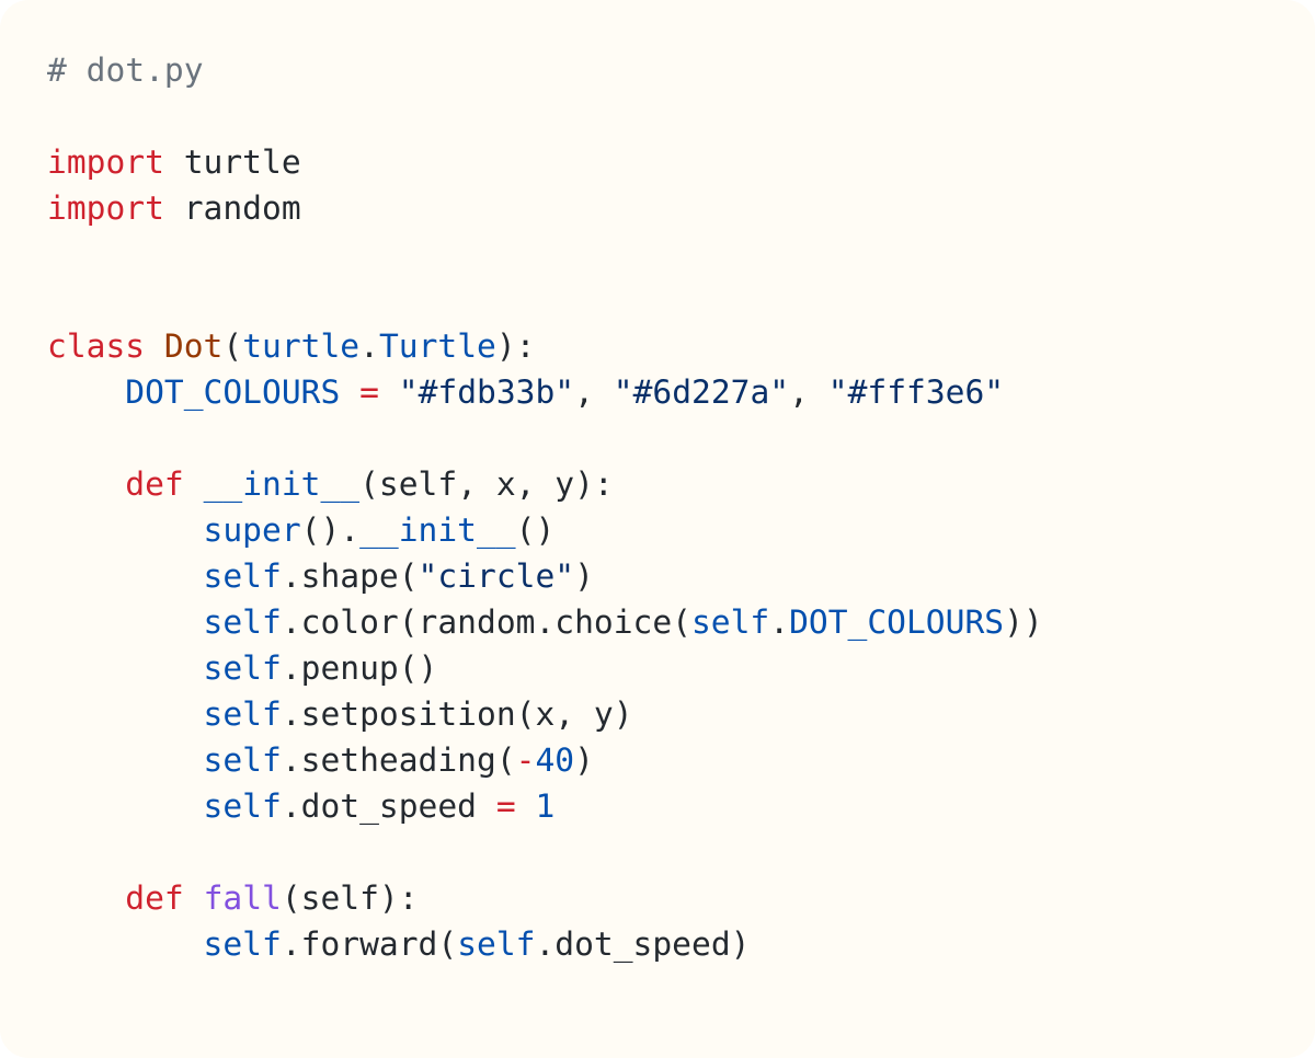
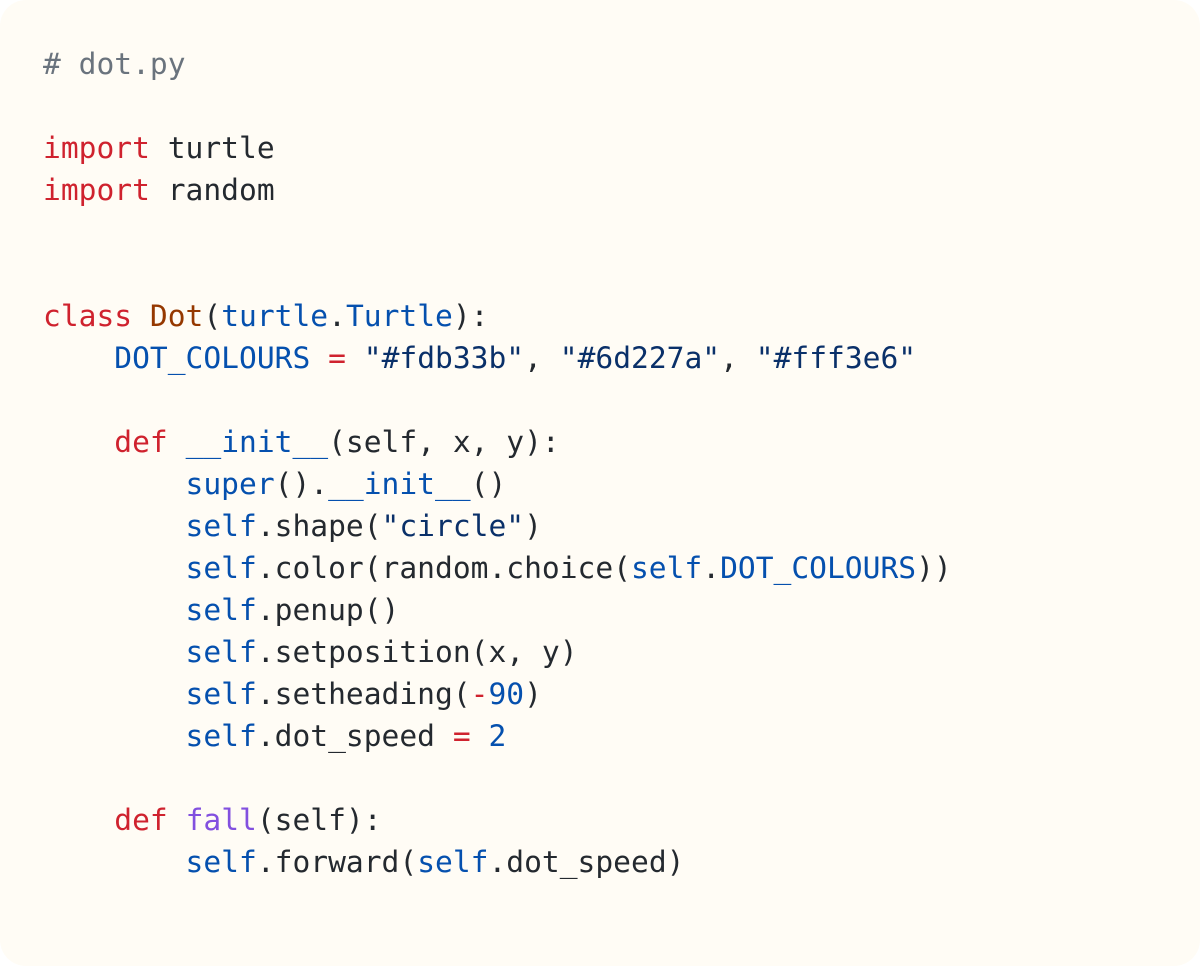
  # dot.py
  import turtle
  import random
  class Dot(turtle.Turtle):
  DOT_COLOURS = "#fdb33b", "#6d227a", "#fff3e6"
  def __init__(self, x, y):
  super().__init__()
  self.shape("circle")
  self.color(random.choice(self.DOT_COLOURS))
  self.penup()
  self.setposition(x, y)
- self.setheading(-40)
+ self.setheading(-90)
- self.dot_speed = 1
+ self.dot_speed = 2
  def fall(self):
  self.forward(self.dot_speed)
